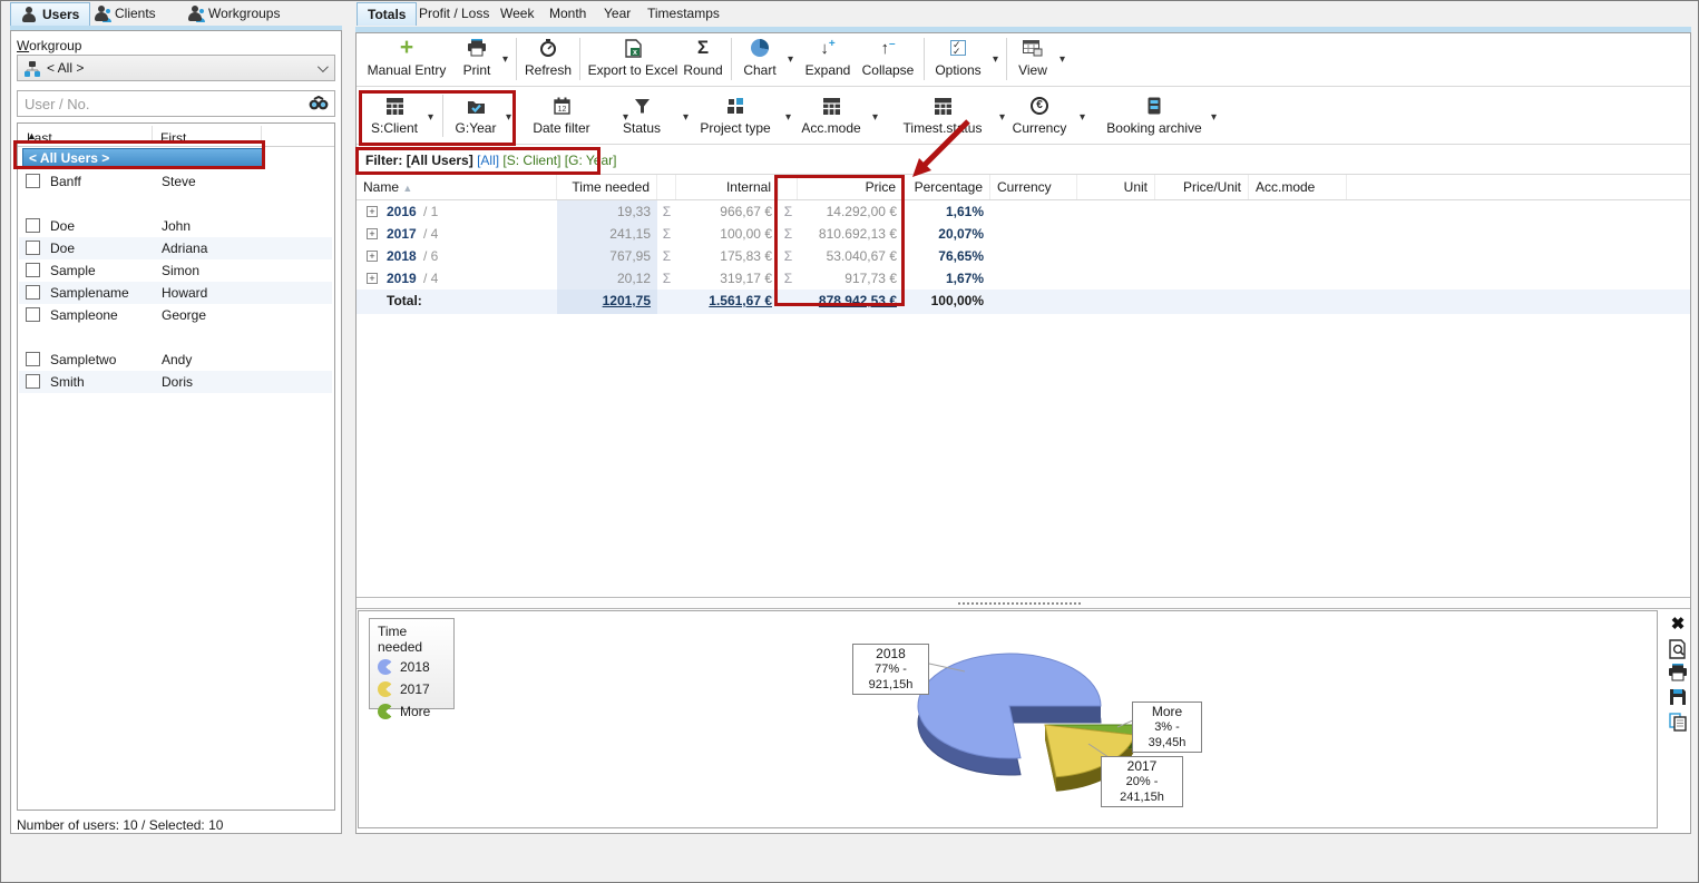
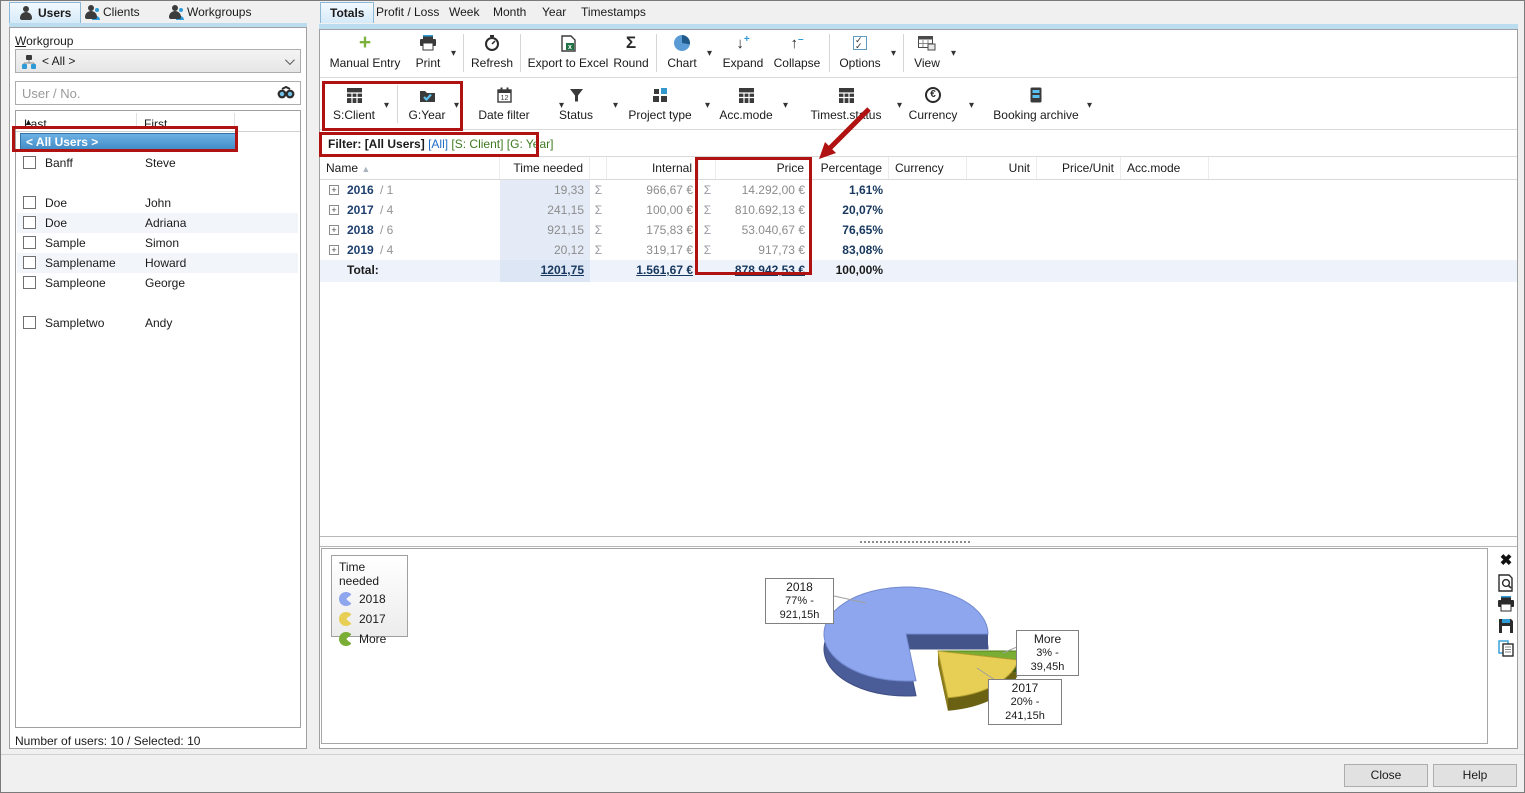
  Users
  Clients
  Workgroups
  Workgroup
  < All >
  User / No.
  ▲
  < All Users >
  Banff
  Steve
  Doe
  John
  Doe
  Adriana
  Sample
  Simon
  Samplename
  Howard
  Sampleone
  George
  Sampletwo
  Andy
- Smith
- Doris
  Number of users: 10 / Selected: 10
  Totals
  Profit / Loss
  Week
  Month
  Year
  Timestamps
  +
  Manual Entry
  Print
  ▾
  Refresh
  Export to Excel
  Σ
  Round
  Chart
  ▾
  ↓+
  Expand
  ↑–
  Collapse
  ✓
  ✓
  Options
  ▾
  View
  ▾
  S:Client
  ▾
  G:Year
  ▾
  Date filter
  ▾
  Status
  ▾
  Project type
  ▾
  Acc.mode
  ▾
  Timest.sttus
  ▾
  €
  Currency
  ▾
  Booking archive
  ▾
  Filter: [All Users] [All] [S: Client] [G: Year]
  Name ▲
  Time needed
  Internal
  Price
  Percentage
  Currency
  Unit
  Price/Unit
  Acc.mode
  +
  2016
  / 1
  19,33
  Σ
  966,67 €
  Σ
  14.292,00 €
  1,61%
  +
  2017
  / 4
  241,15
  Σ
  100,00 €
  Σ
  810.692,13 €
  20,07%
  +
  2018
  / 6
- 767,95
+ 921,15
  Σ
  175,83 €
  Σ
  53.040,67 €
  76,65%
  +
  2019
  / 4
  20,12
  Σ
  319,17 €
  Σ
  917,73 €
- 1,67%
+ 83,08%
  Total:
  1201,75
  1.561,67 €
  878.942,53 €
  100,00%
  Time needed
  2018
  2017
  More
  2018
  77% - 921,15h
  More
  3% - 39,45h
  2017
  20% - 241,15h
  ✖
+ Close
+ Help
